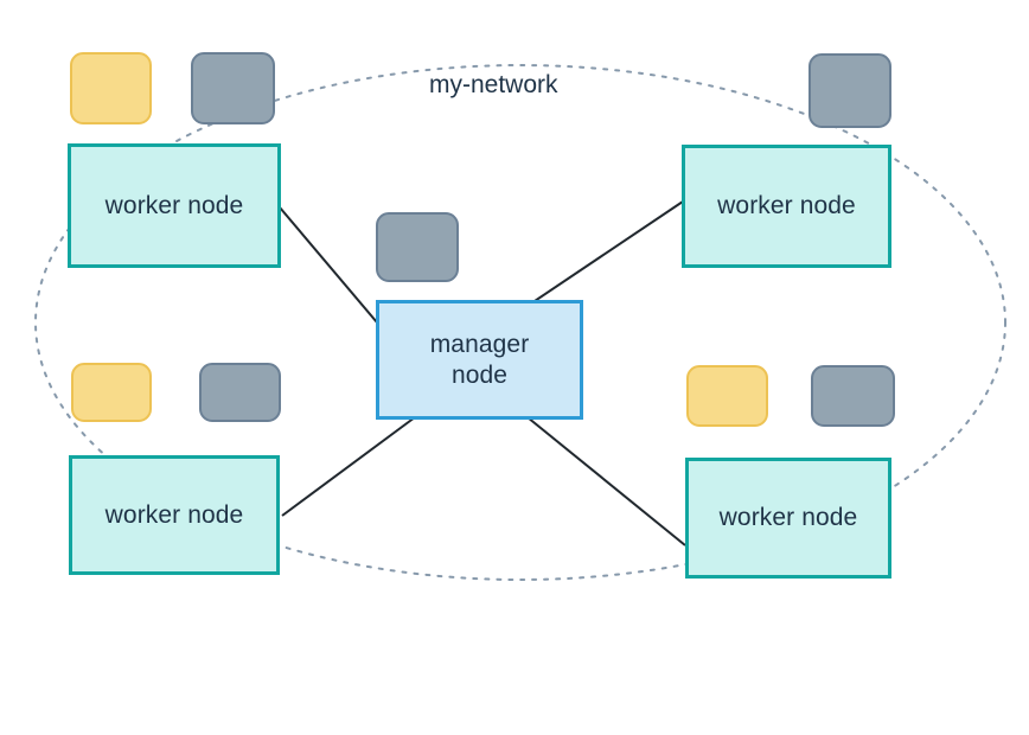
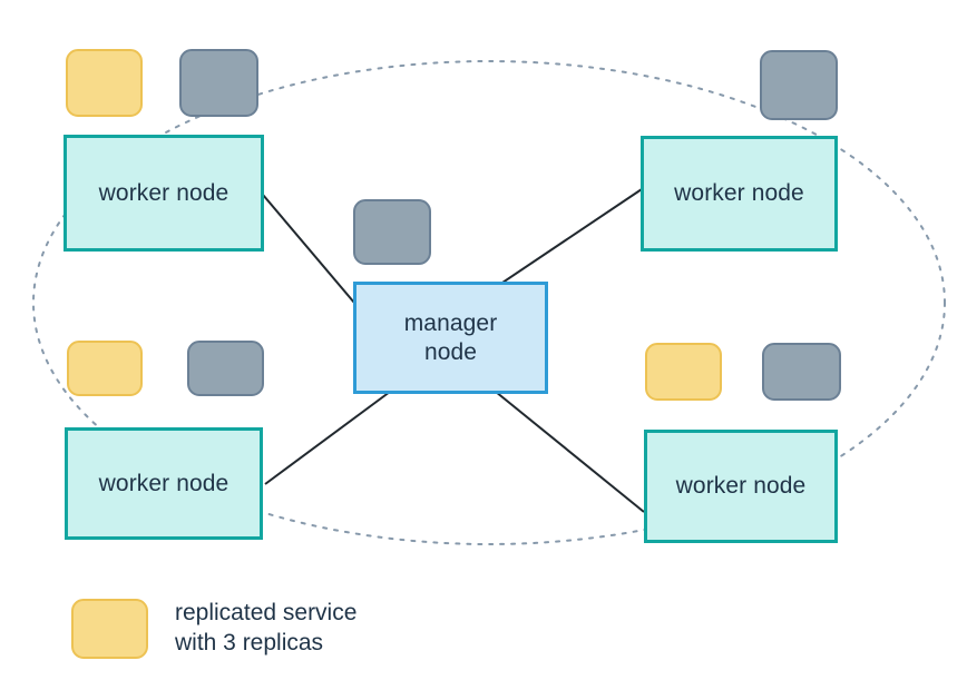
- my-network
  worker node
  worker node
  manager
  node
  worker node
  worker node
+ replicated service
+ with 3 replicas
